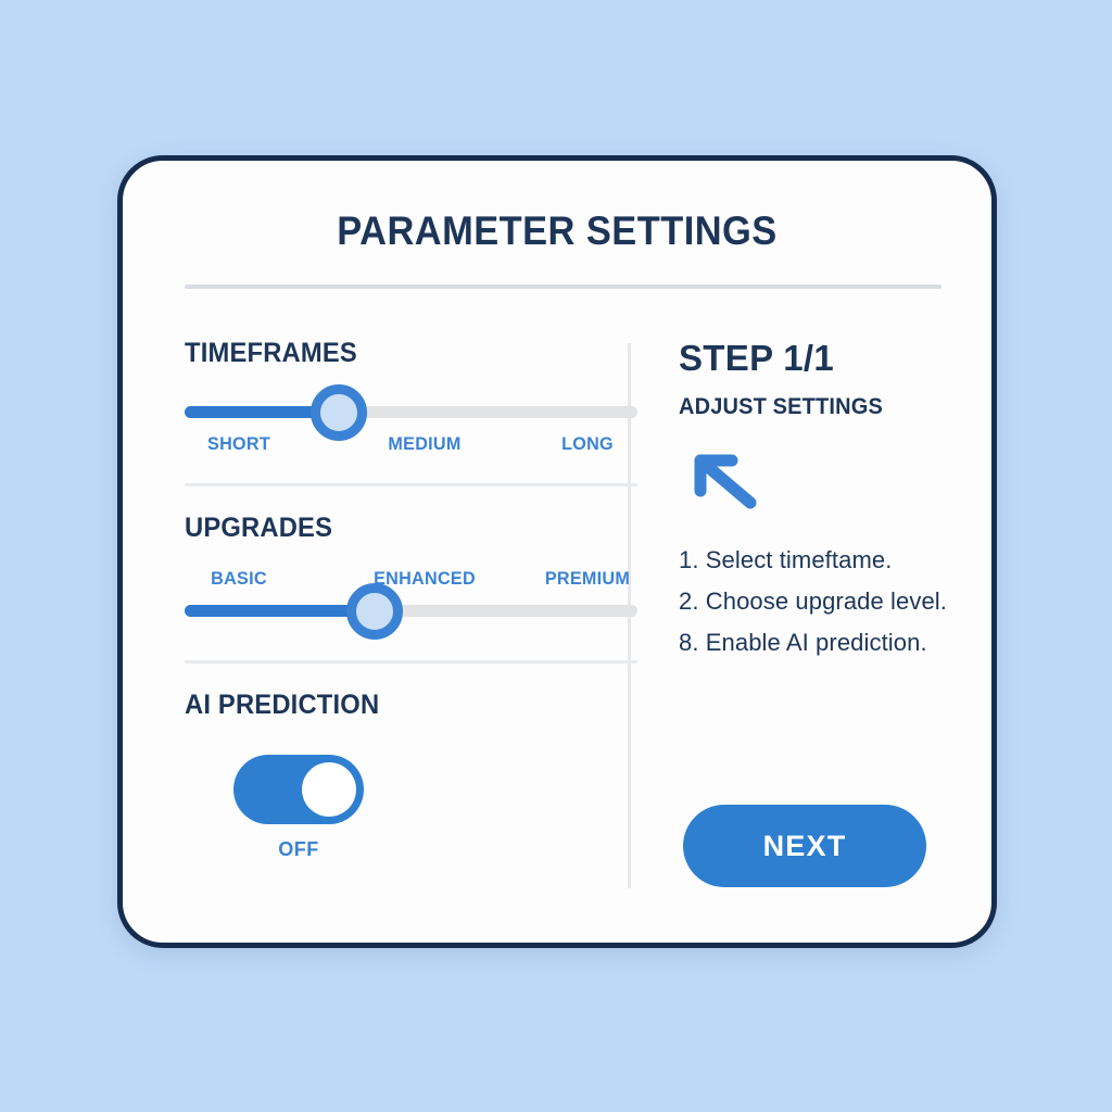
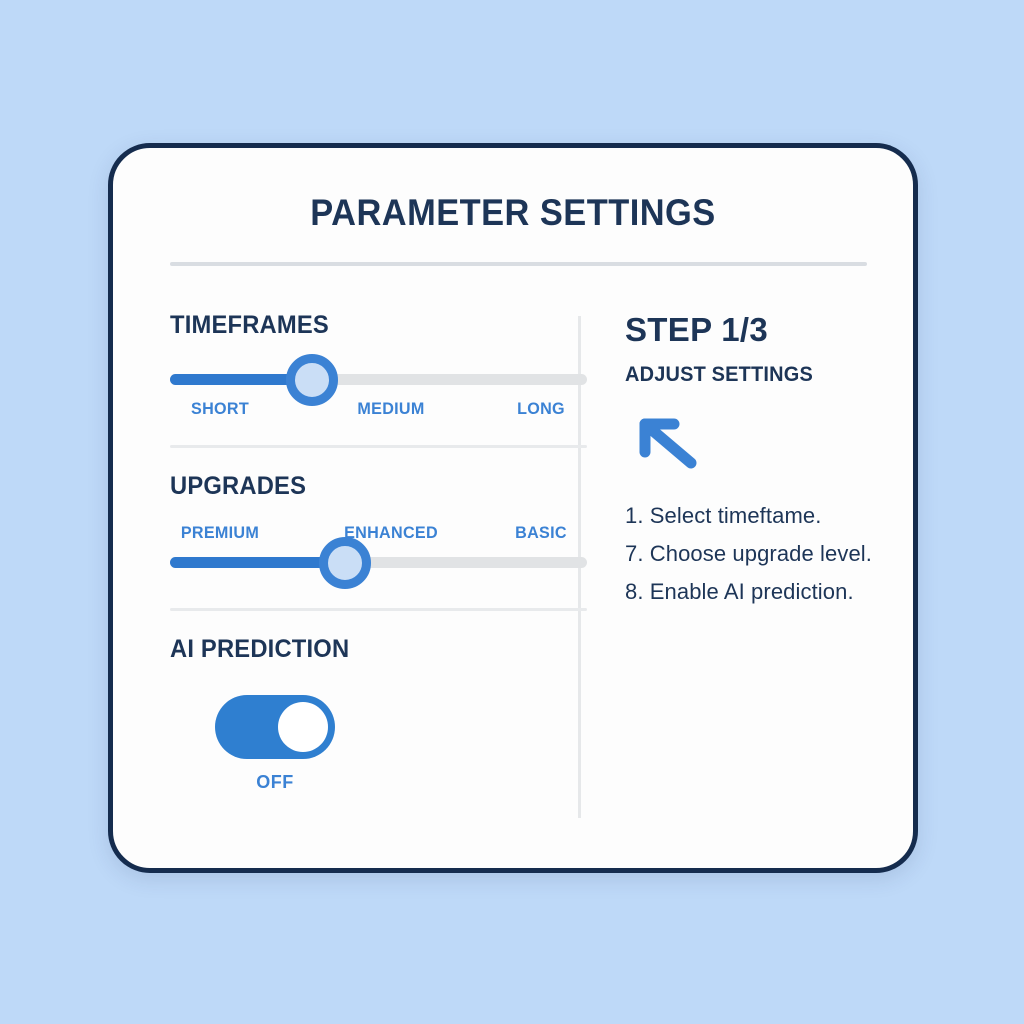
  PARAMETER SETTINGS
  TIMEFRAMES
  SHORT
  MEDIUM
  LONG
  UPGRADES
- BASIC
+ PREMIUM
  ENHANCED
- PREMIUM
+ BASIC
  AI PREDICTION
  OFF
- STEP 1/1
+ STEP 1/3
  ADJUST SETTINGS
  1. Select timeftame.
- 2. Choose upgrade level.
+ 7. Choose upgrade level.
  8. Enable AI prediction.
- NEXT
